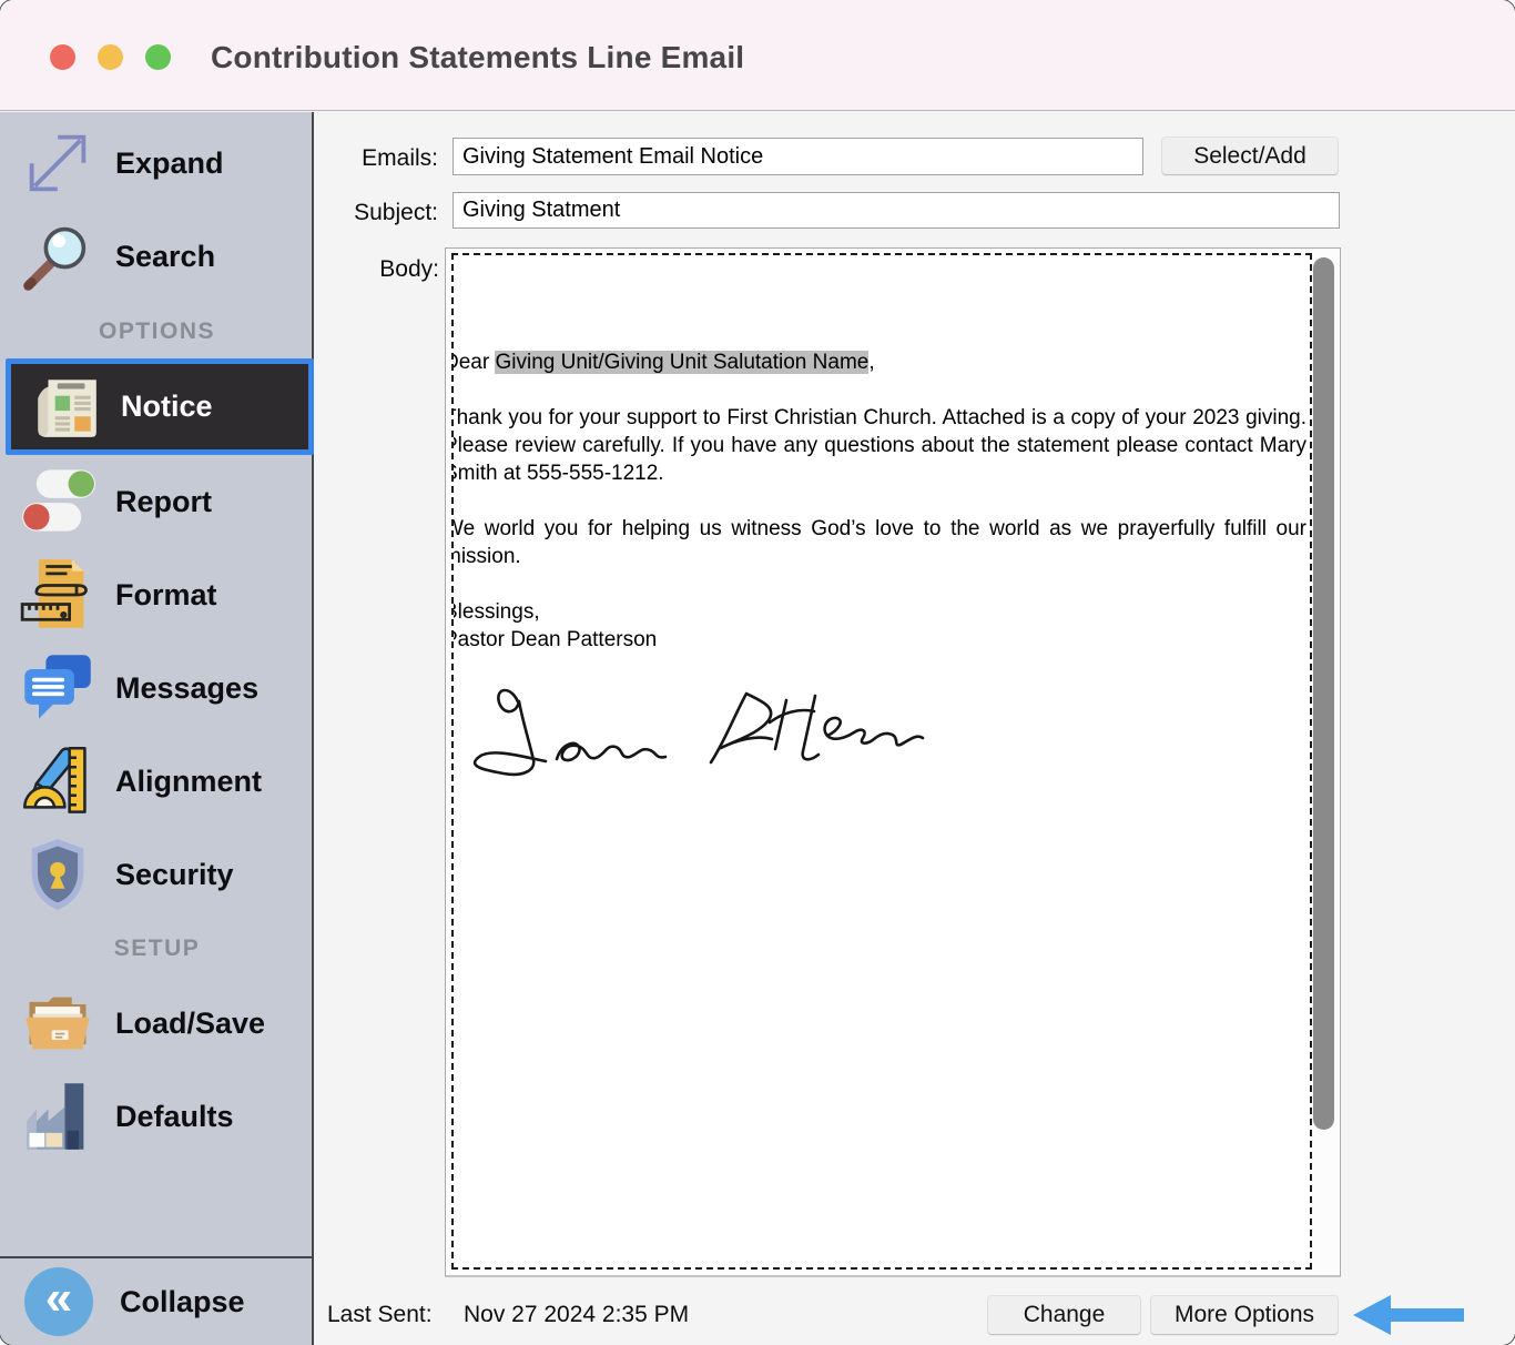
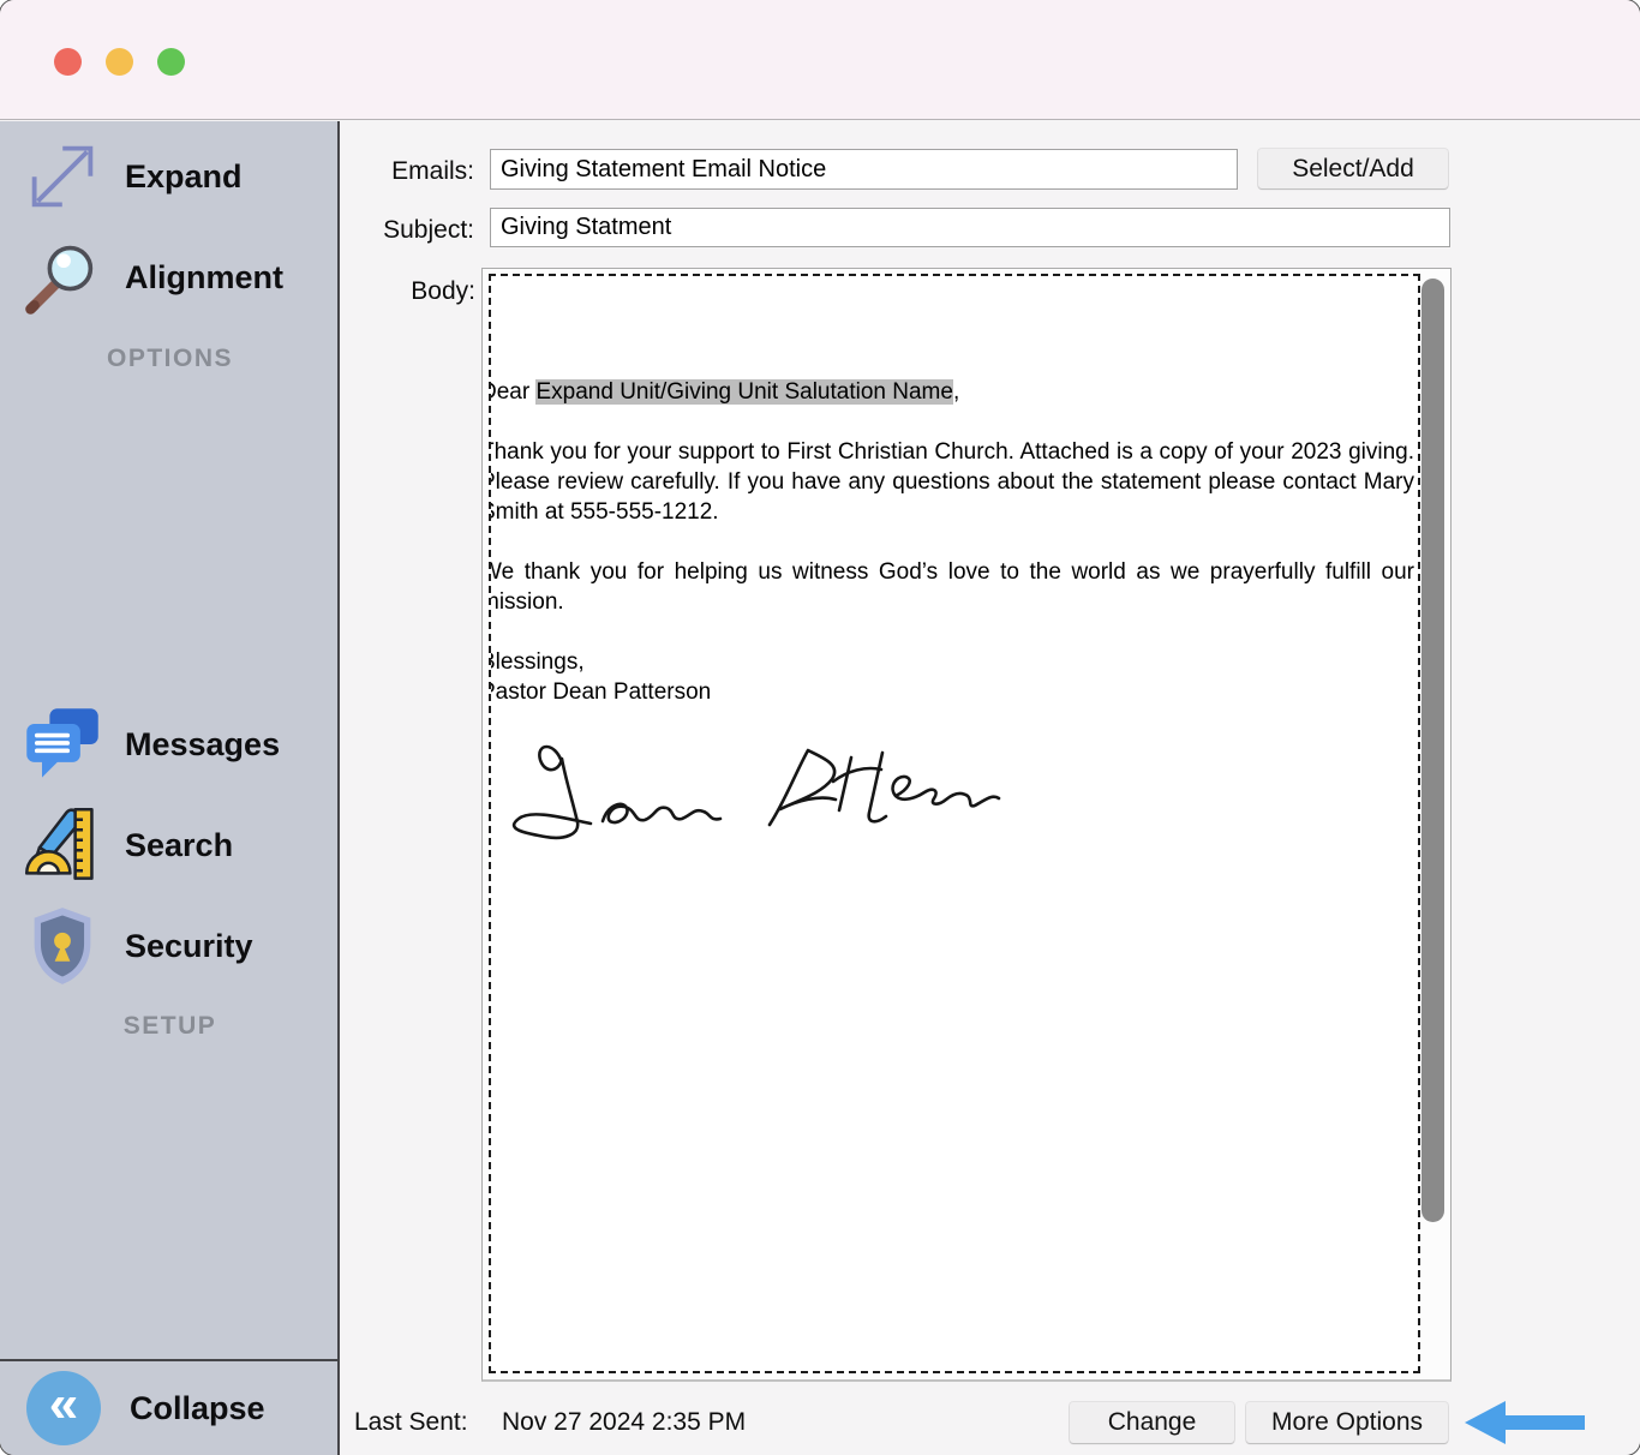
- Contribution Statements Line Email
  Expand
- Search
+ Alignment
  OPTIONS
- Notice
- Report
- Format
  Messages
- Alignment
+ Search
  Security
  SETUP
- Load/Save
- Defaults
  «
  Collapse
  Emails:
  Giving Statement Email Notice
  Select/Add
  Subject:
  Giving Statment
  Body:
- ear Giving Unit/Giving Unit Salutation Name,
+ ear Expand Unit/Giving Unit Salutation Name,
  hank you for your support to First Christian Church. Attached is a copy of your 2023 giving. Please review carefully. If you have any questions about the statement please contact Mary Smith at 555-555-1212.
- We world you for helping us witness God’s love to the world as we prayerfully fulfill our mission.
+ We thank you for helping us witness God’s love to the world as we prayerfully fulfill our mission.
  Blessings,
  Pastor Dean Patterson
  Last Sent:
  Nov 27 2024 2:35 PM
  Change
  More Options
